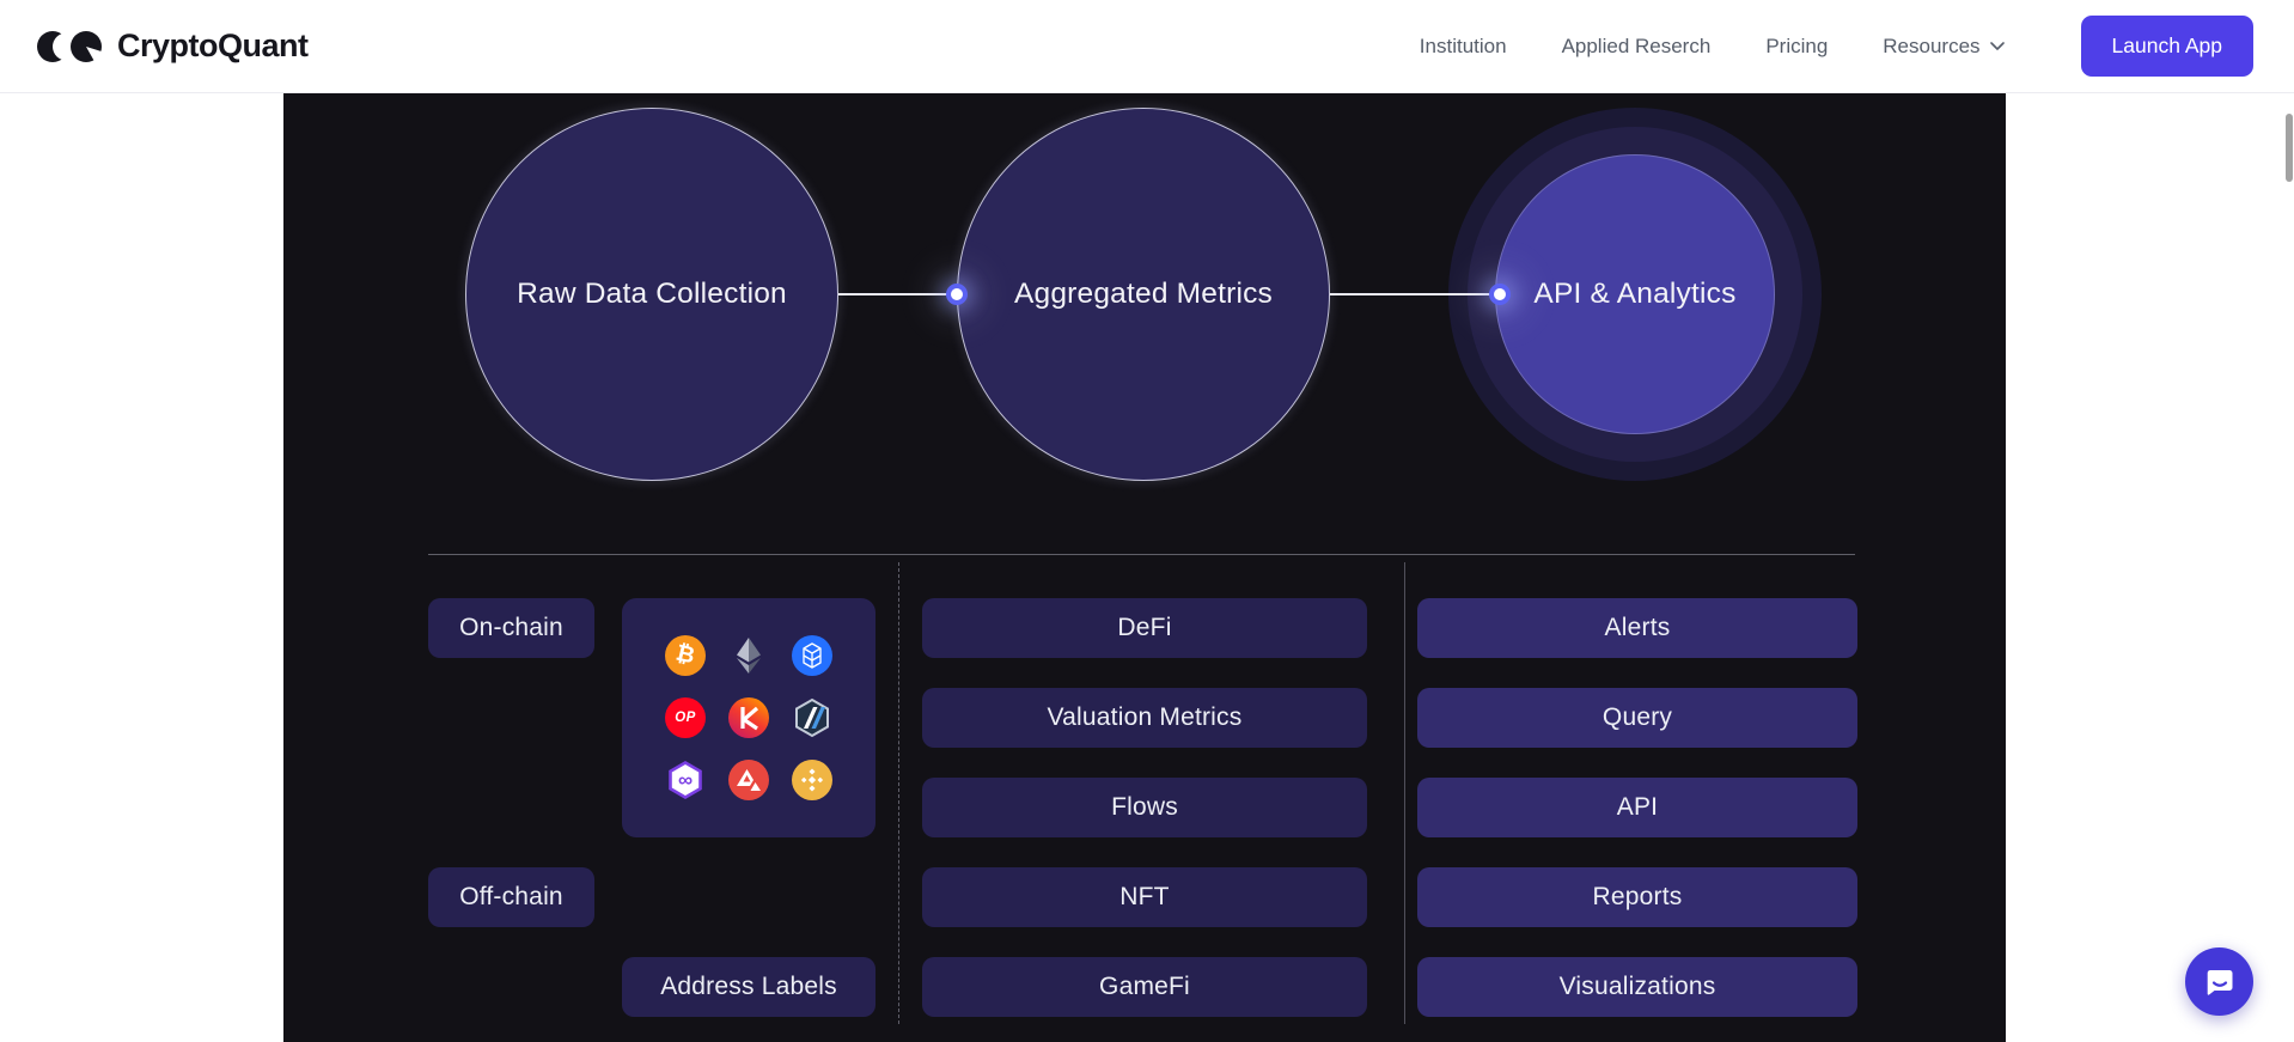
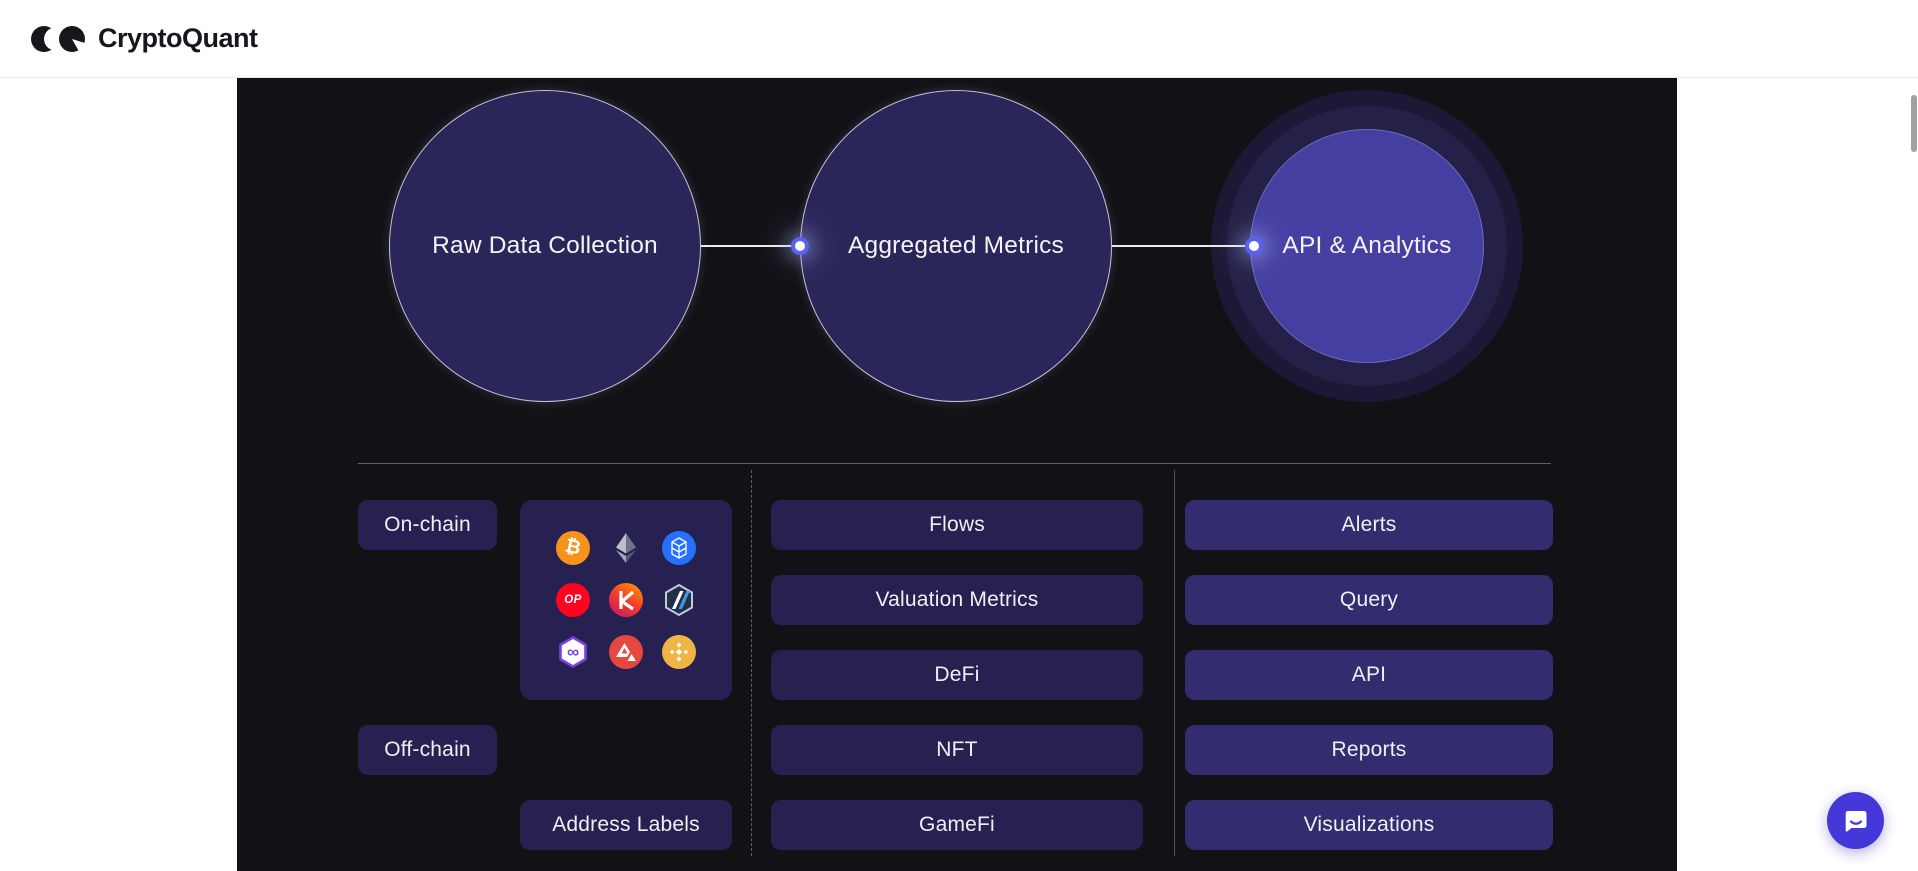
  CryptoQuant
- Institution
- Applied Reserch
- Pricing
- Resources
- Launch App
  Raw Data Collection
  Aggregated Metrics
  API & Analytics
  On-chain
  Off-chain
  OP
  ∞
  Address Labels
- DeFi
+ Flows
  Valuation Metrics
- Flows
+ DeFi
  NFT
  GameFi
  Alerts
  Query
  API
  Reports
  Visualizations
